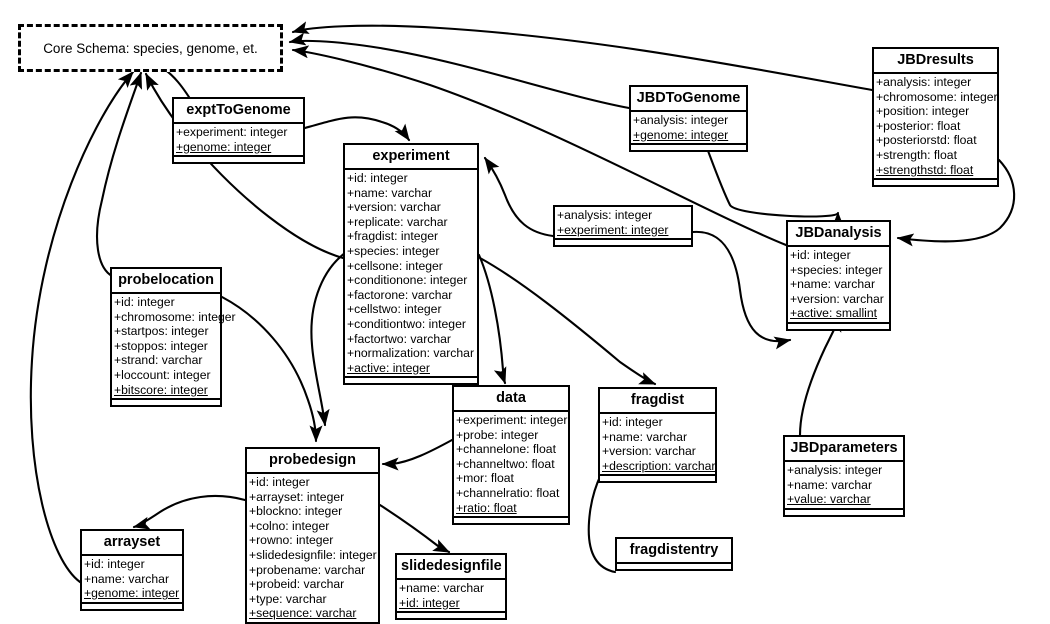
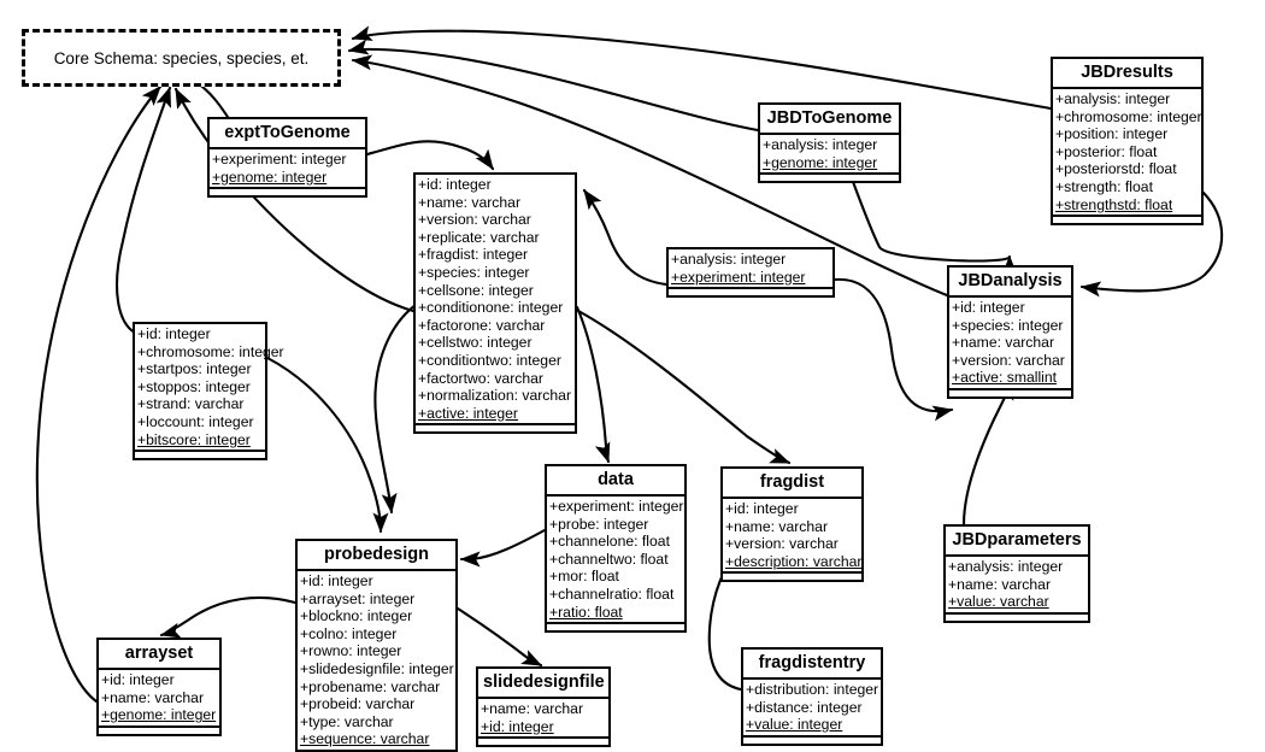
- Core Schema: species, genome, et.
+ Core Schema: species, species, et.
  exptToGenome
  +experiment: integer
  +genome: integer
- experiment
  +id: integer
  +name: varchar
  +version: varchar
  +replicate: varchar
  +fragdist: integer
  +species: integer
  +cellsone: integer
  +conditionone: integer
  +factorone: varchar
  +cellstwo: integer
  +conditiontwo: integer
  +factortwo: varchar
  +normalization: varchar
  +active: integer
- probelocation
  +id: integer
  +chromosome: integer
  +startpos: integer
  +stoppos: integer
  +strand: varchar
  +loccount: integer
  +bitscore: integer
  probedesign
  +id: integer
  +arrayset: integer
  +blockno: integer
  +colno: integer
  +rowno: integer
  +slidedesignfile: integer
  +probename: varchar
  +probeid: varchar
  +type: varchar
  +sequence: varchar
  arrayset
  +id: integer
  +name: varchar
  +genome: integer
  slidedesignfile
  +name: varchar
  +id: integer
  data
  +experiment: integer
  +probe: integer
  +channelone: float
  +channeltwo: float
  +mor: float
  +channelratio: float
  +ratio: float
  fragdist
  +id: integer
  +name: varchar
  +version: varchar
  +description: varchar
  fragdistentry
+ +distribution: integer
+ +distance: integer
+ +value: integer
  +analysis: integer
  +experiment: integer
  JBDToGenome
  +analysis: integer
  +genome: integer
  JBDresults
  +analysis: integer
  +chromosome: integer
  +position: integer
  +posterior: float
  +posteriorstd: float
  +strength: float
  +strengthstd: float
  JBDanalysis
  +id: integer
  +species: integer
  +name: varchar
  +version: varchar
  +active: smallint
  JBDparameters
  +analysis: integer
  +name: varchar
  +value: varchar
